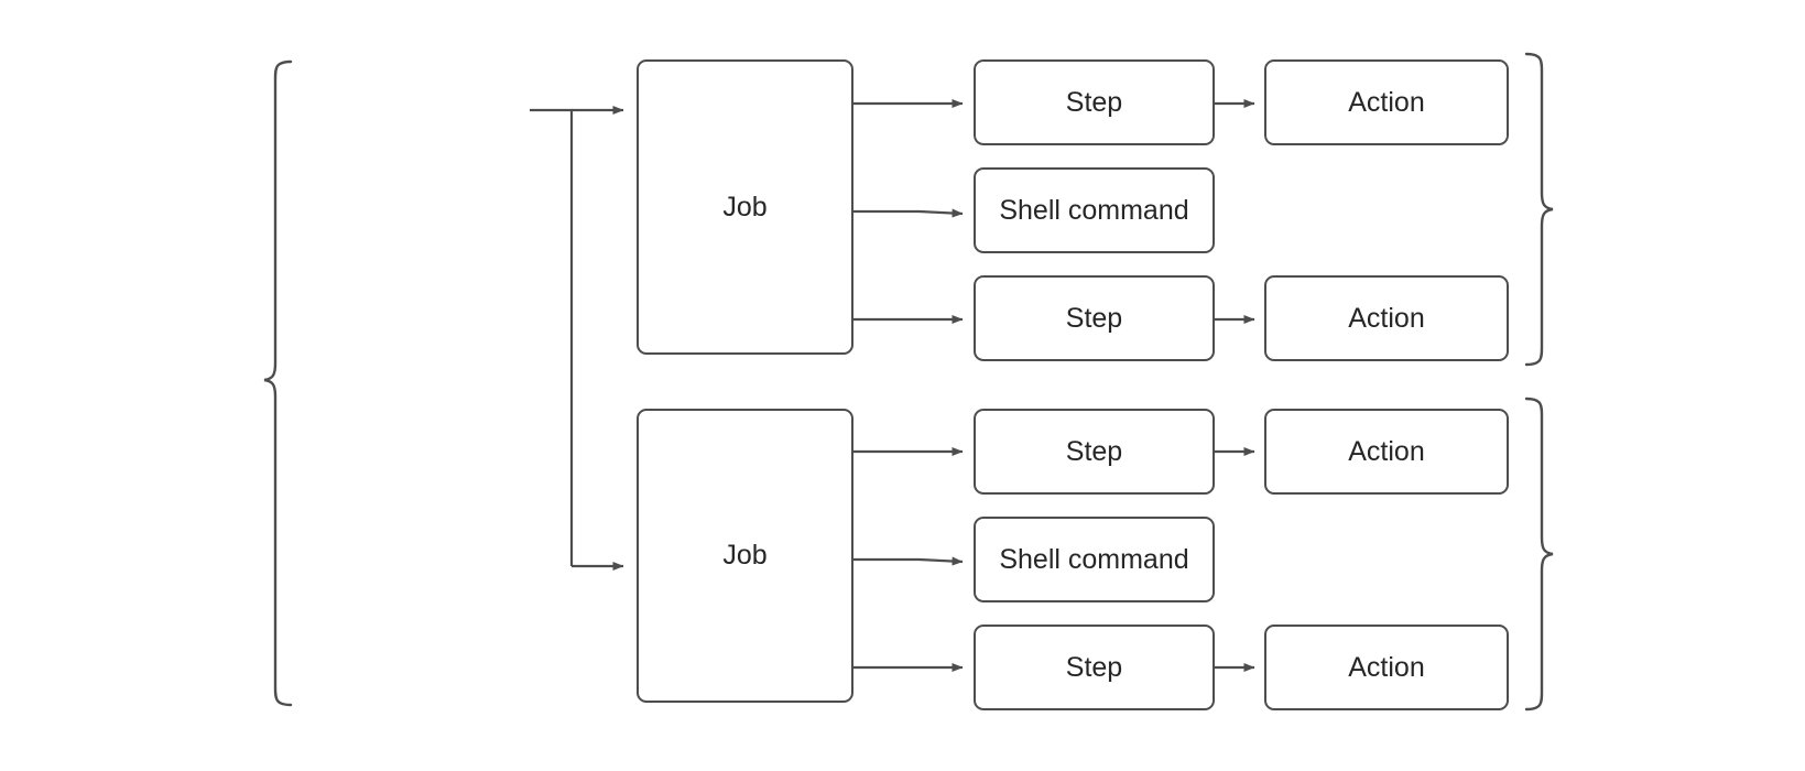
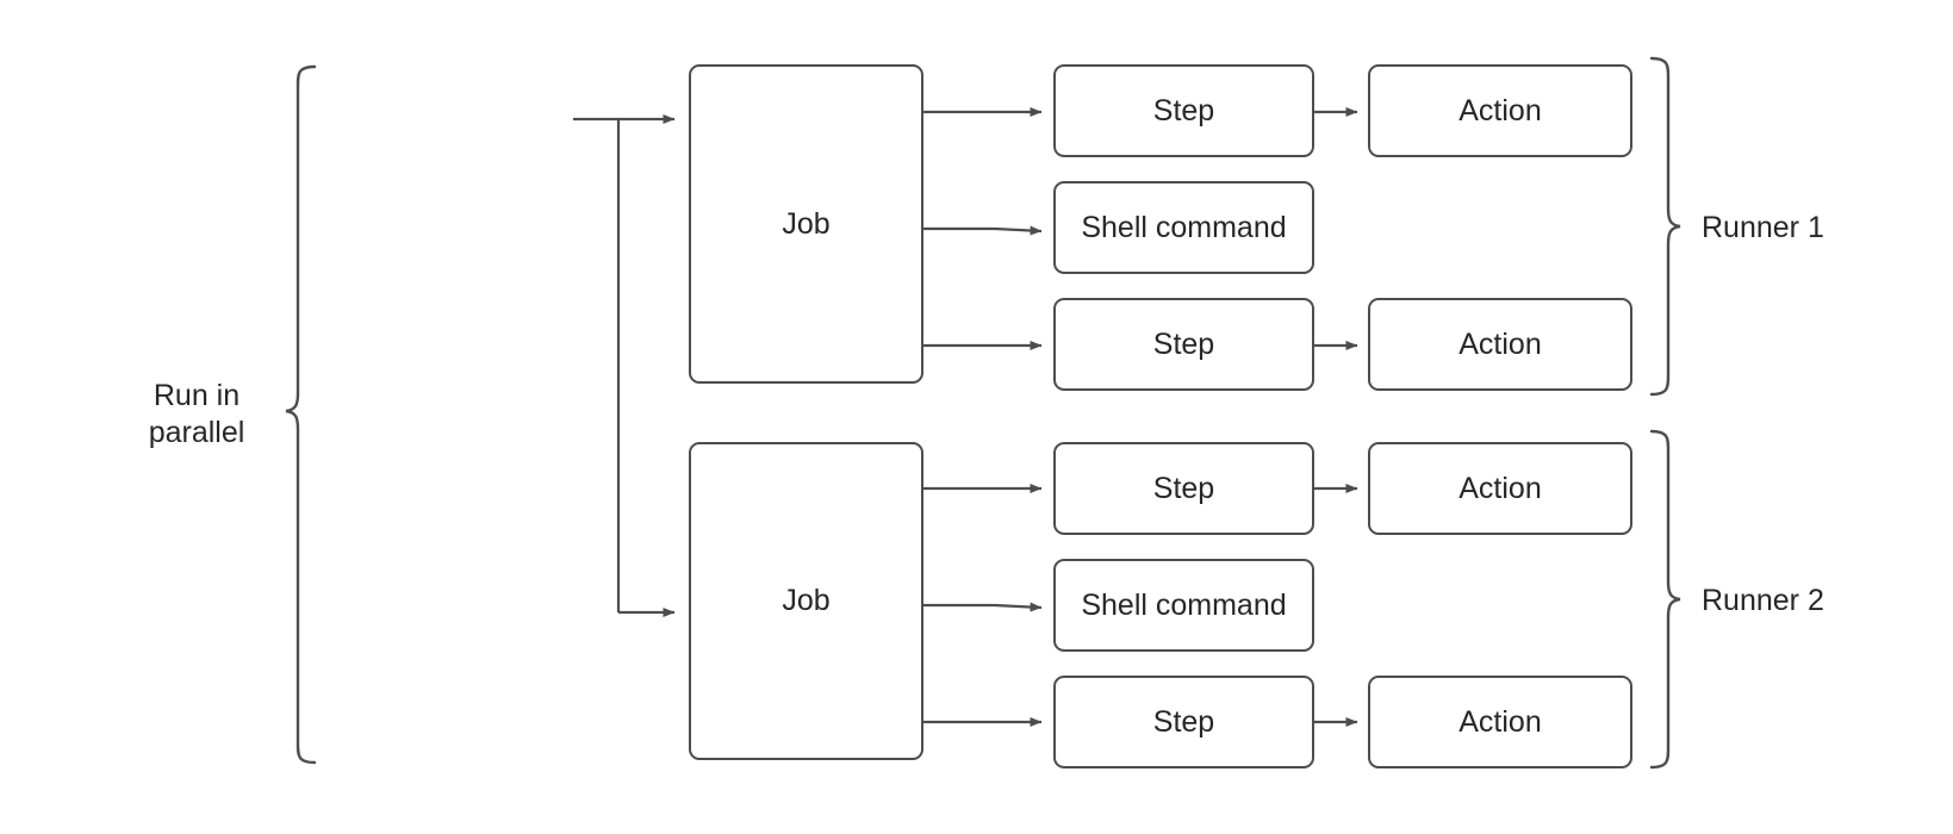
  Job
  Step
  Action
  Shell command
  Step
  Action
  Job
  Step
  Action
  Shell command
  Step
  Action
+ Run in
+ parallel
+ Runner 1
+ Runner 2
